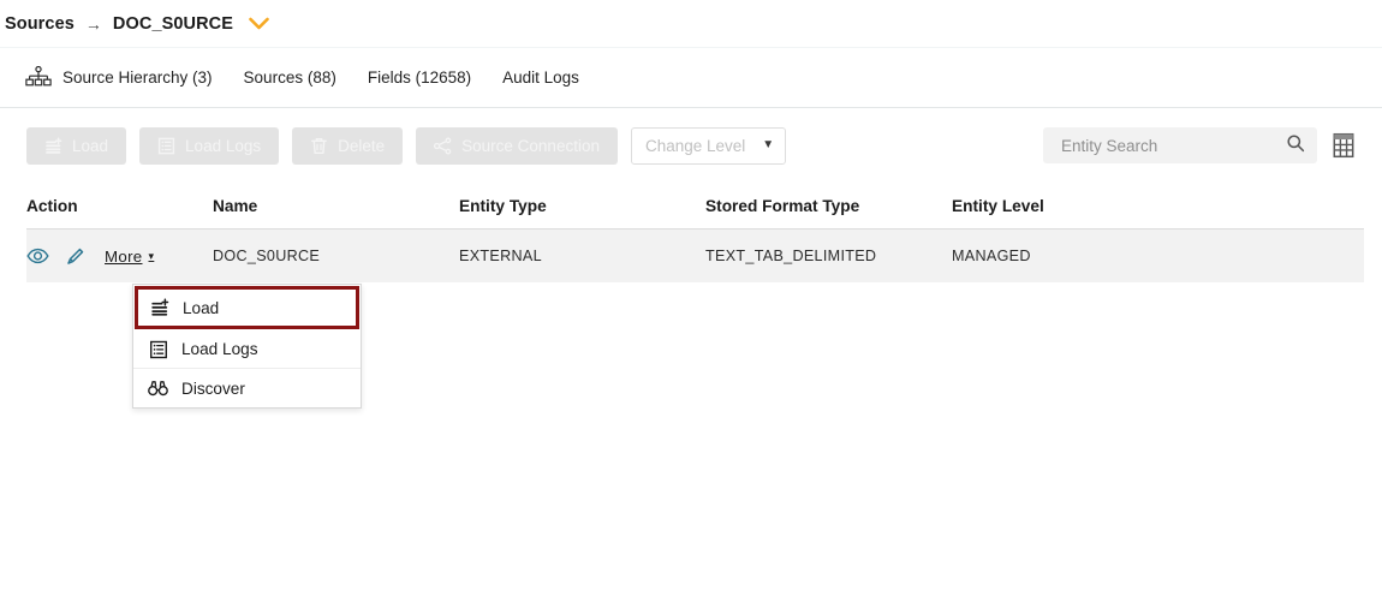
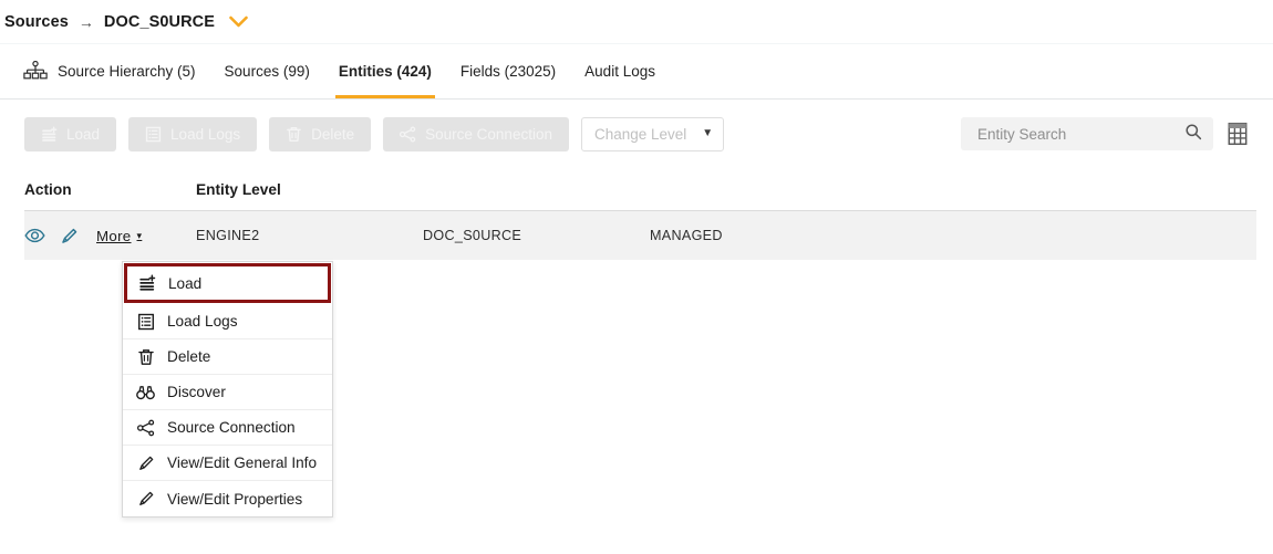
  Sources
  →
  DOC_S0URCE
- Source Hierarchy (3)
+ Source Hierarchy (5)
- Sources (88)
+ Sources (99)
+ Entities (424)
- Fields (12658)
+ Fields (23025)
  Audit Logs
  Change Level
  ▼
  Entity Search
  Action
- Name
- Entity Type
- Stored Format Type
  Entity Level
  More
  ▾
+ ENGINE2
  DOC_S0URCE
- EXTERNAL
- TEXT_TAB_DELIMITED
  MANAGED
  Load
  Load Logs
+ Delete
  Discover
+ Source Connection
+ View/Edit General Info
+ View/Edit Properties
